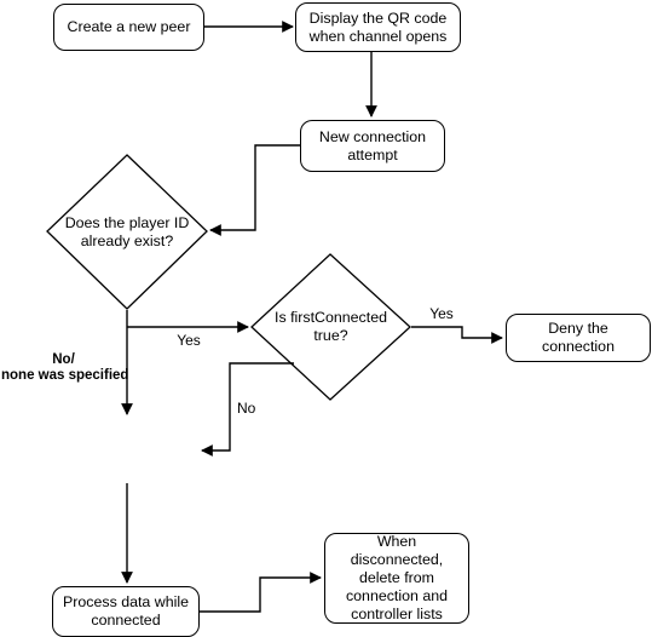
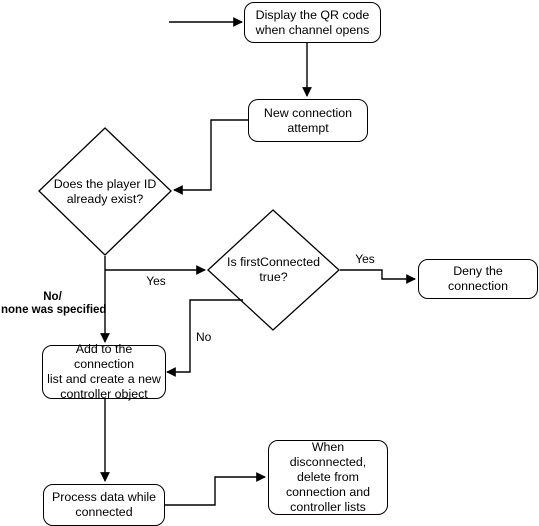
- Create a new peer
  Display the QR code
  when channel opens
  New connection
  attempt
  Does the player ID
  already exist?
  Is firstConnected
  true?
  Deny the connection
+ Add to the connection
+ list and create a new
+ controller object
  Process data while
  connected
  When disconnected,
  delete from
  connection and
  controller lists
  Yes
  No/
  none was specified
  Yes
  No
